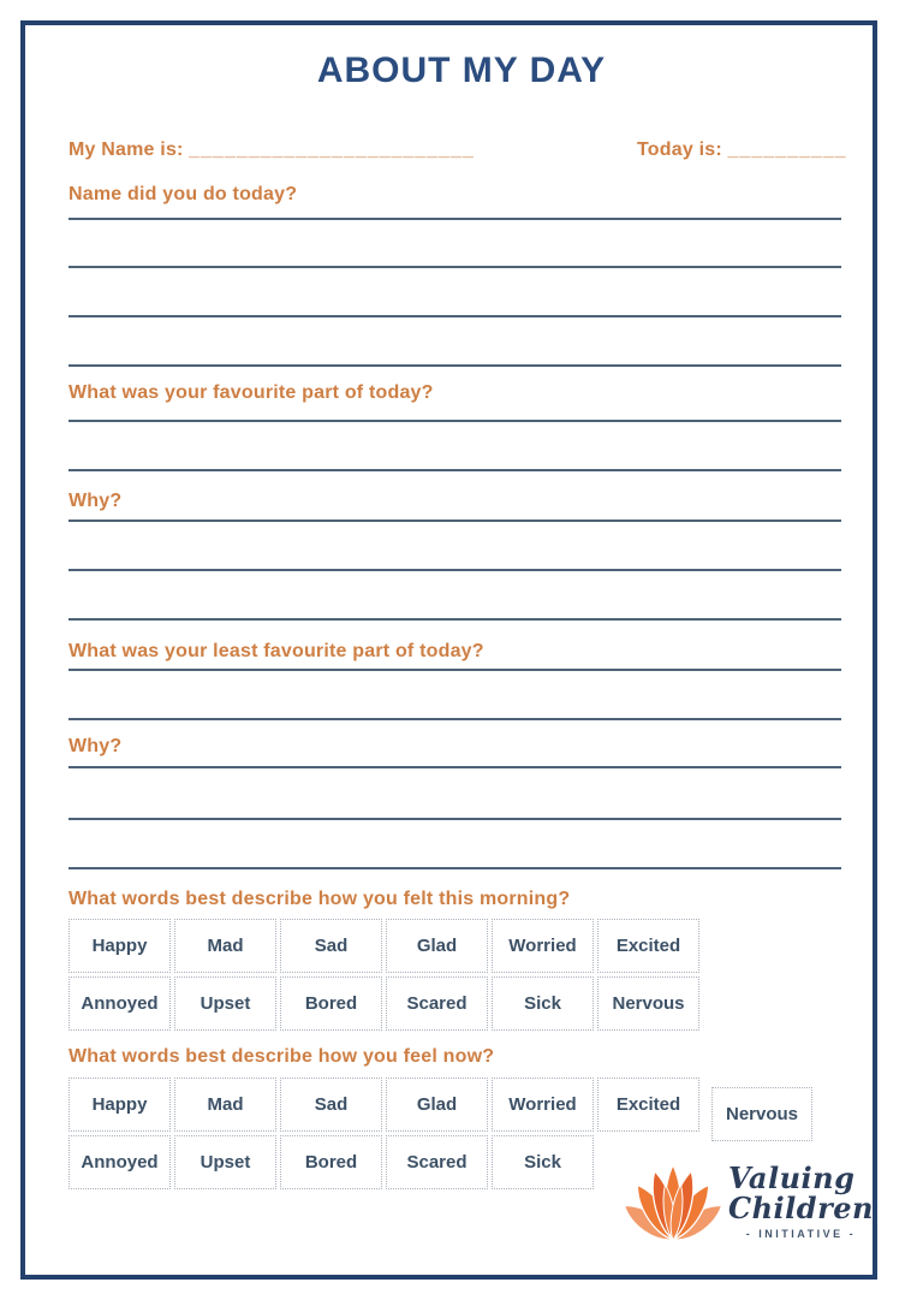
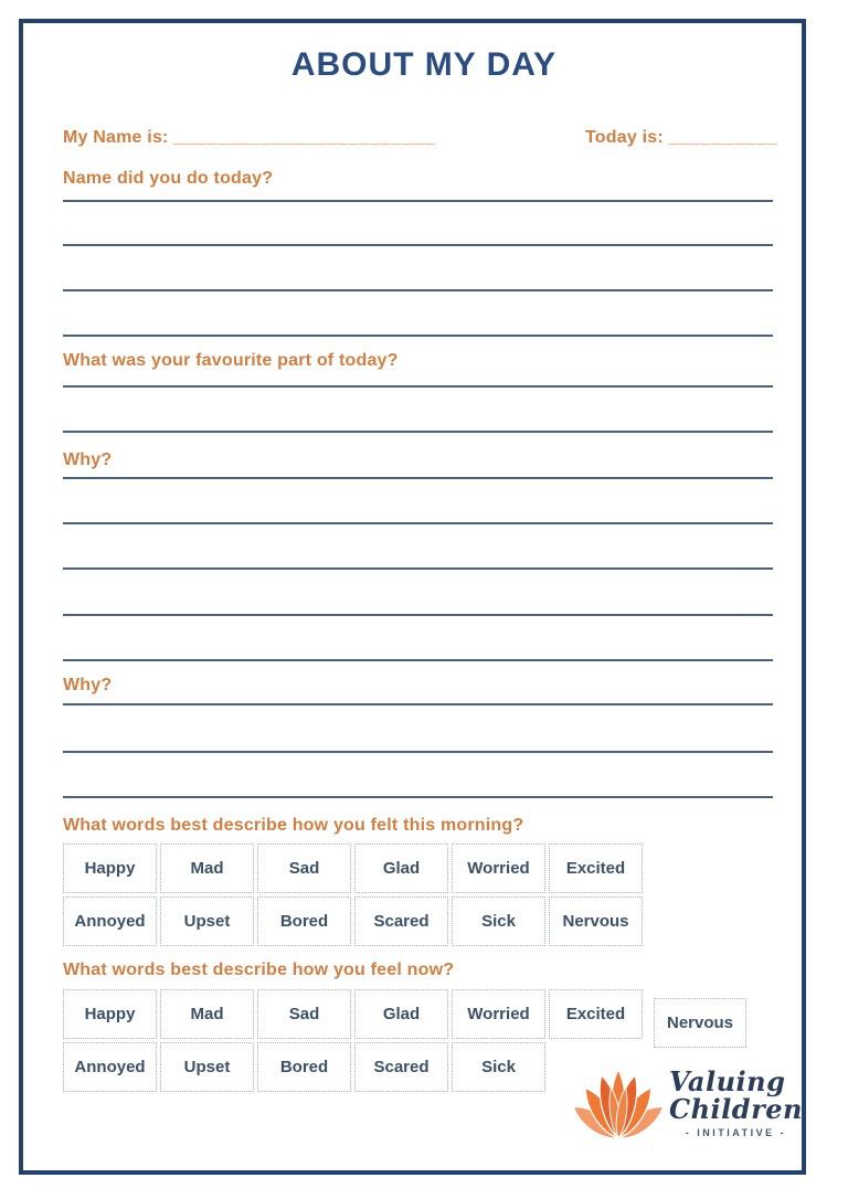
  ABOUT MY DAY
  My Name is: ________________________
  Today is: __________
  Name did you do today?
  What was your favourite part of today?
  Why?
- What was your least favourite part of today?
  Why?
  What words best describe how you felt this morning?
  Happy
  Mad
  Sad
  Glad
  Worried
  Excited
  Annoyed
  Upset
  Bored
  Scared
  Sick
  Nervous
  What words best describe how you feel now?
  Happy
  Mad
  Sad
  Glad
  Worried
  Excited
  Nervous
  Annoyed
  Upset
  Bored
  Scared
  Sick
  Valuing
  Children
  - INITIATIVE -
